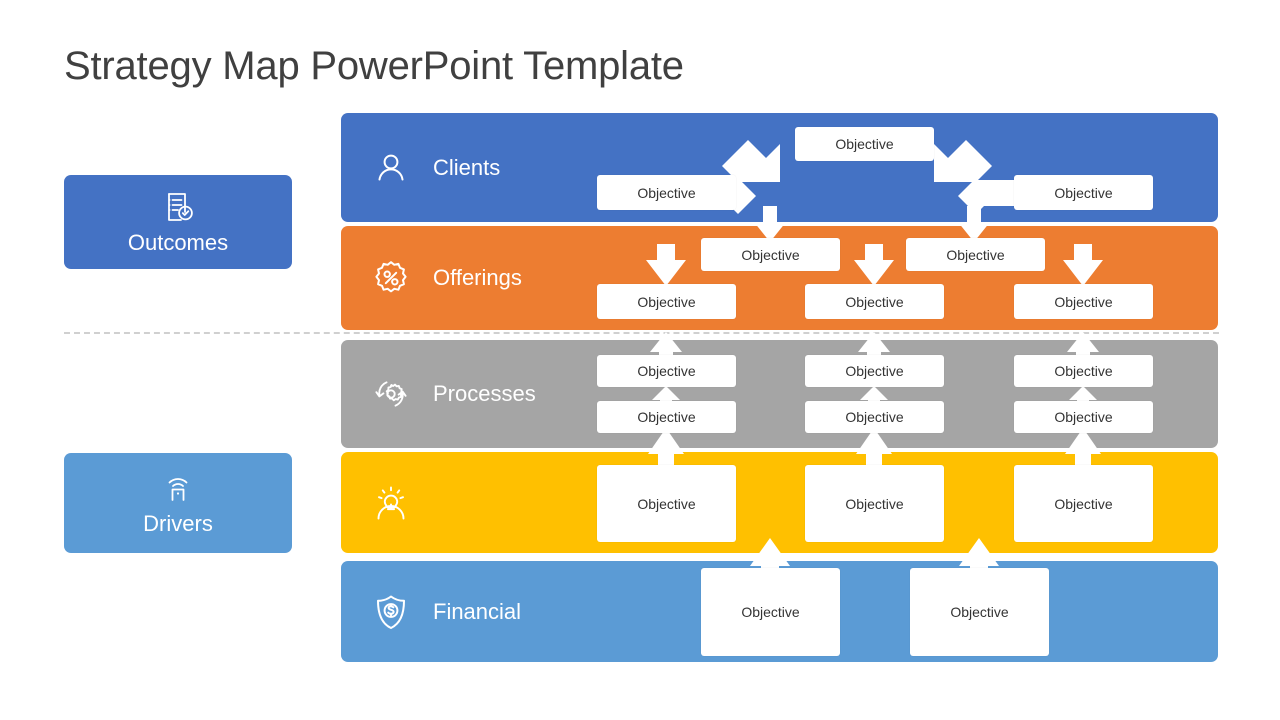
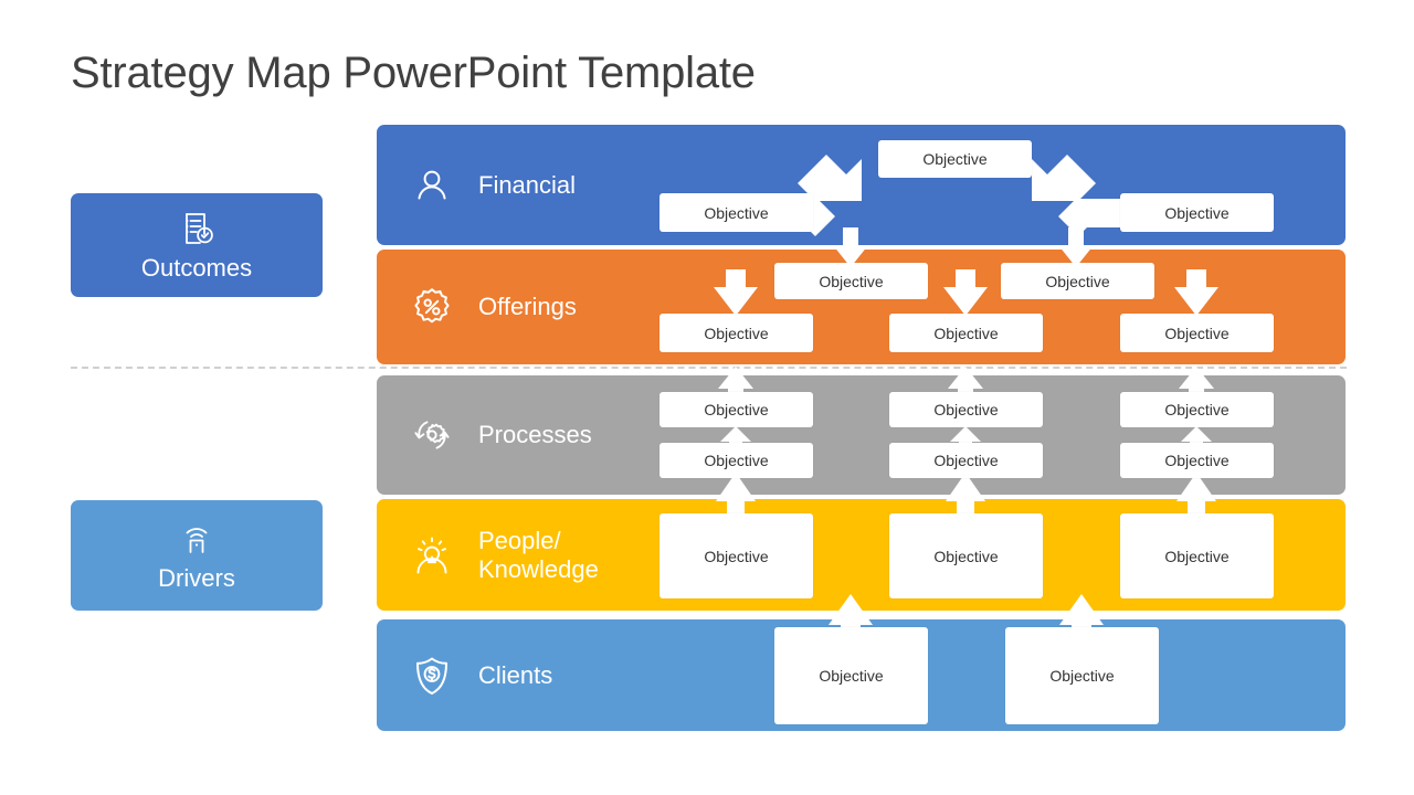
  Strategy Map PowerPoint Template
  Outcomes
  Drivers
- Clients
+ Financial
  Offerings
  Processes
+ People/
+ Knowledge
- Financial
+ Clients
  Objective
  Objective
  Objective
  Objective
  Objective
  Objective
  Objective
  Objective
  Objective
  Objective
  Objective
  Objective
  Objective
  Objective
  Objective
  Objective
  Objective
  Objective
  Objective
